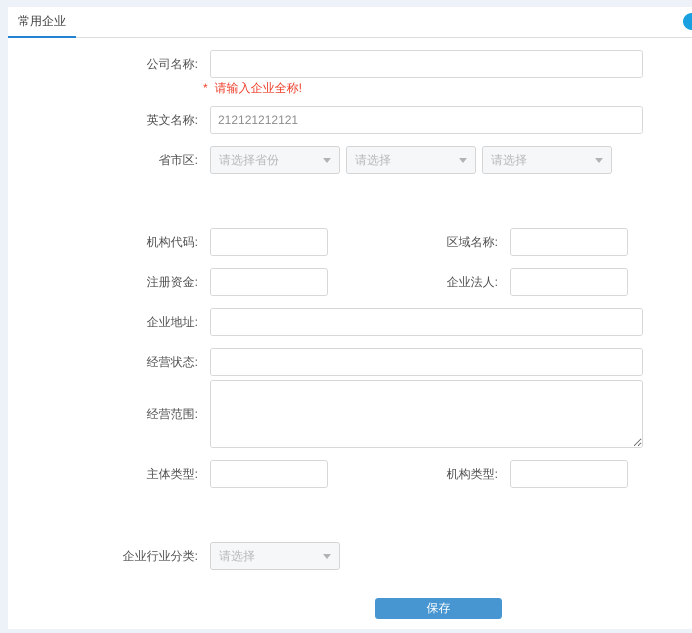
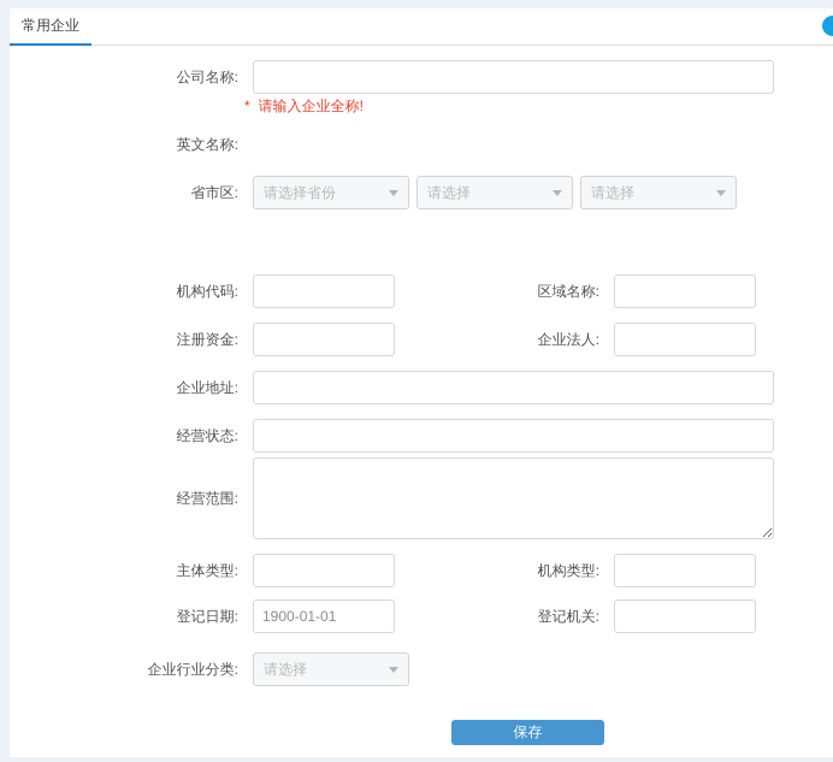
  常用企业
  公司名称:
  *
  请输入企业全称!
  英文名称:
- 212121212121
  省市区:
  请选择省份
  请选择
  请选择
  机构代码:
  区域名称:
  注册资金:
  企业法人:
  企业地址:
  经营状态:
  经营范围:
  主体类型:
  机构类型:
+ 登记日期:
+ 1900-01-01
+ 登记机关:
  企业行业分类:
  请选择
  保存
